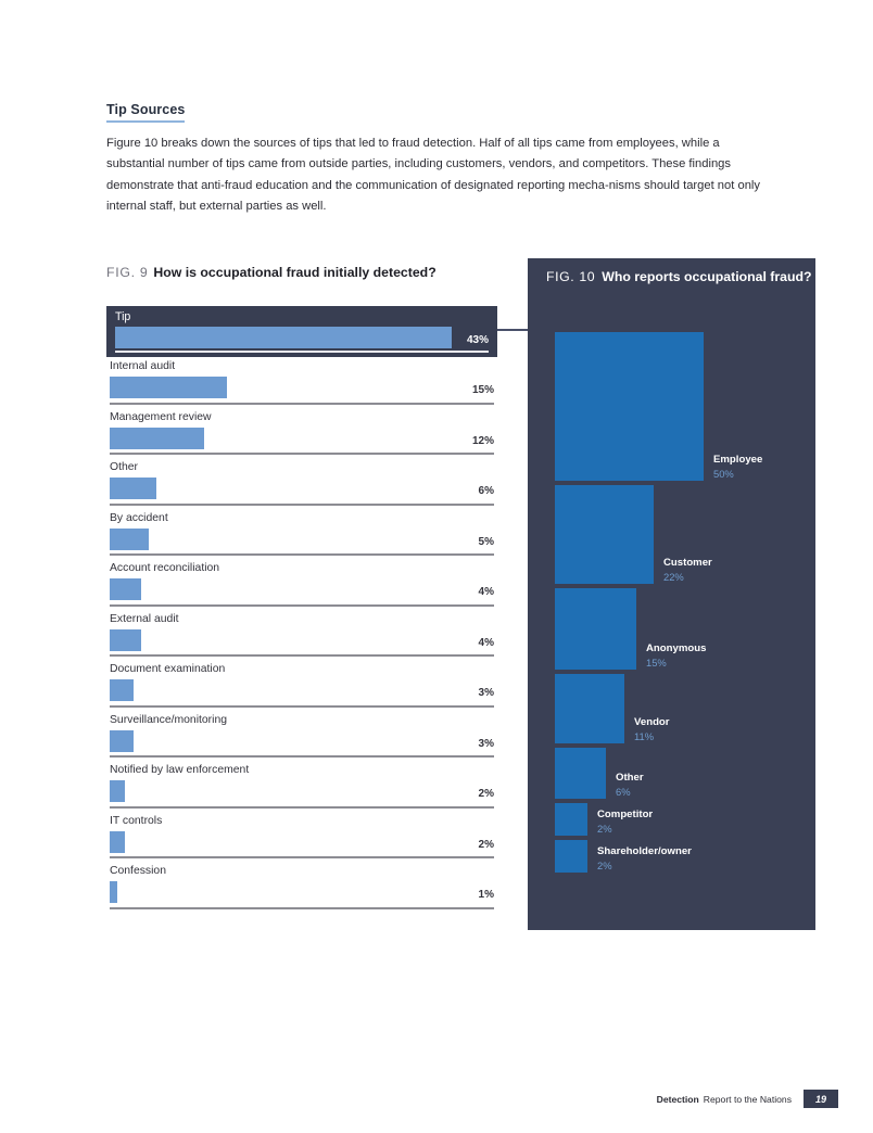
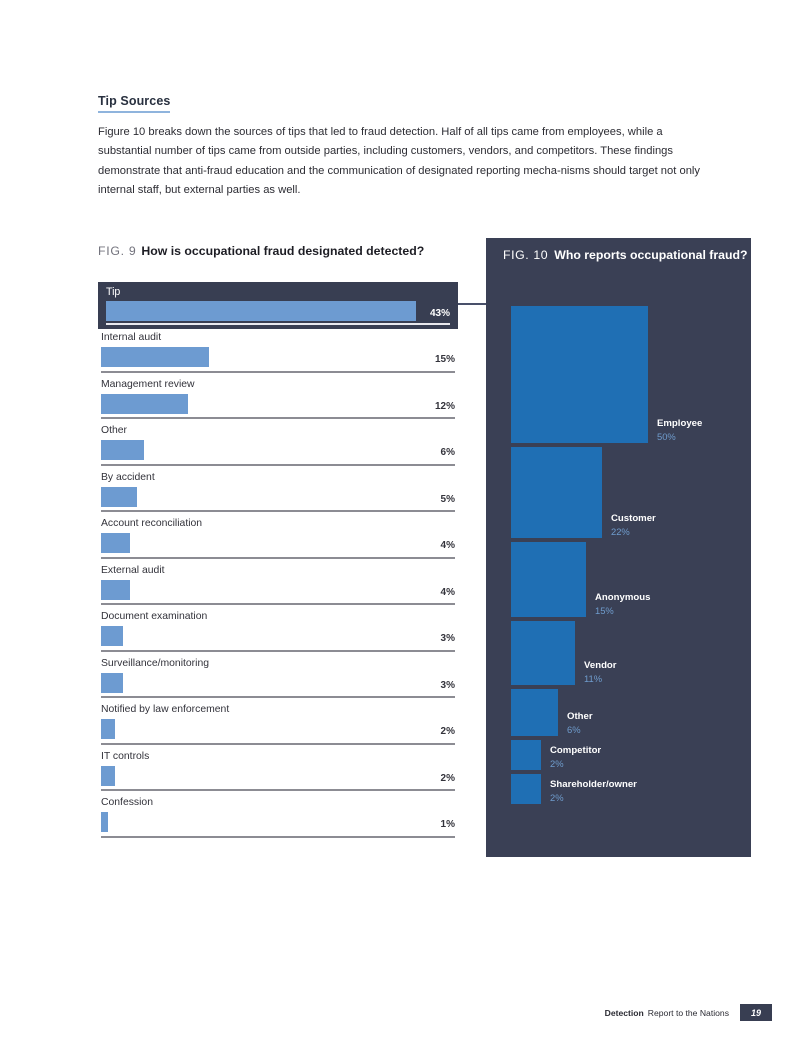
  Tip Sources
  Figure 10 breaks down the sources of tips that led to fraud detection. Half of all tips came from employees, while a substantial number of tips came from outside parties, including customers, vendors, and competitors. These findings demonstrate that anti-fraud education and the communication of designated reporting mecha-nisms should target not only internal staff, but external parties as well.
- FIG. 9 How is occupational fraud initially detected?
+ FIG. 9 How is occupational fraud designated detected?
  Tip
  43%
  Internal audit
  15%
  Management review
  12%
  Other
  6%
  By accident
  5%
  Account reconciliation
  4%
  External audit
  4%
  Document examination
  3%
  Surveillance/monitoring
  3%
  Notified by law enforcement
  2%
  IT controls
  2%
  Confession
  1%
  FIG. 10 Who reports occupational fraud?
  Employee
  50%
  Customer
  22%
  Anonymous
  15%
  Vendor
  11%
  Other
  6%
  Competitor
  2%
  Shareholder/owner
  2%
  Detection
  Report to the Nations
  19
